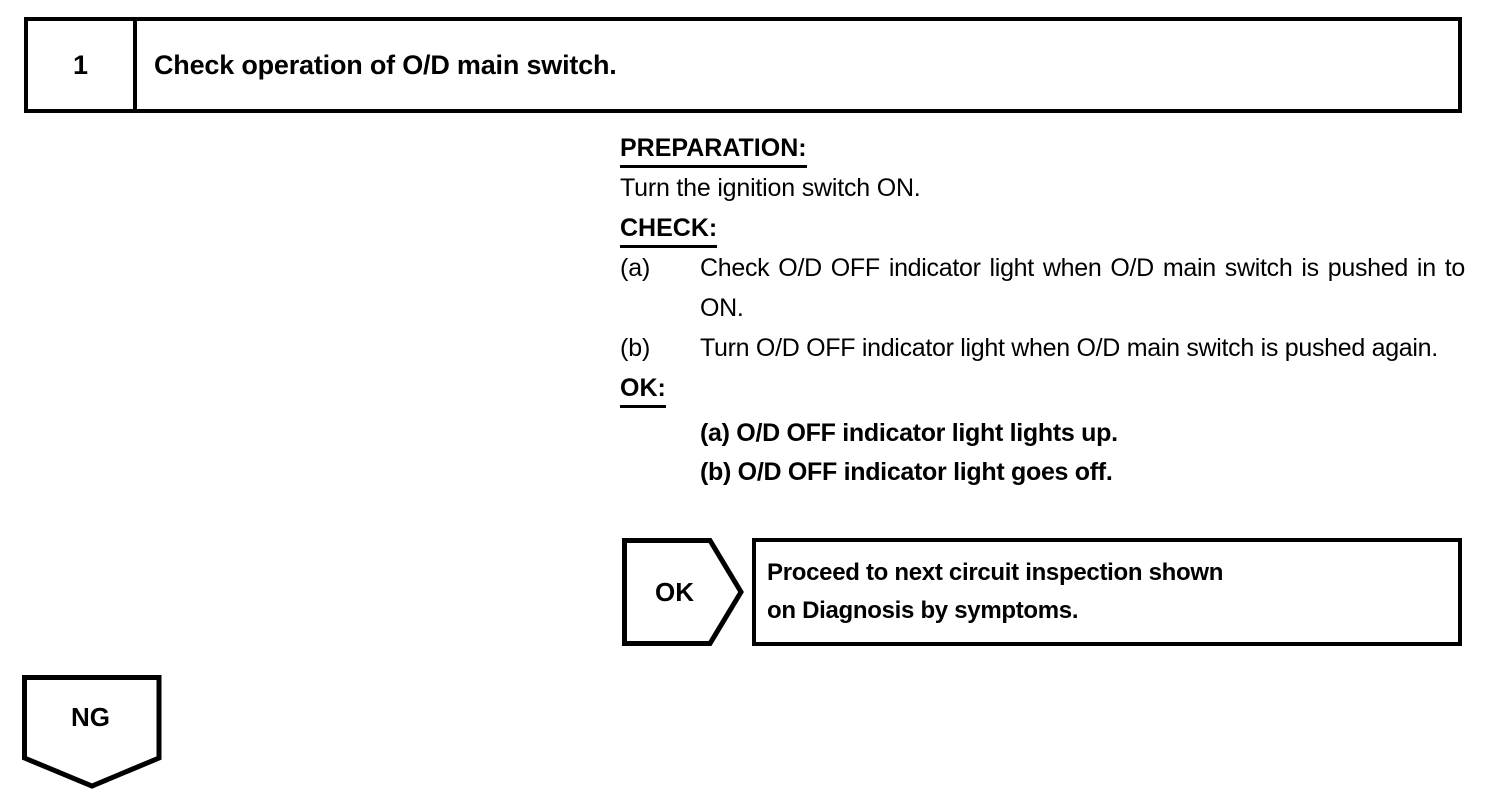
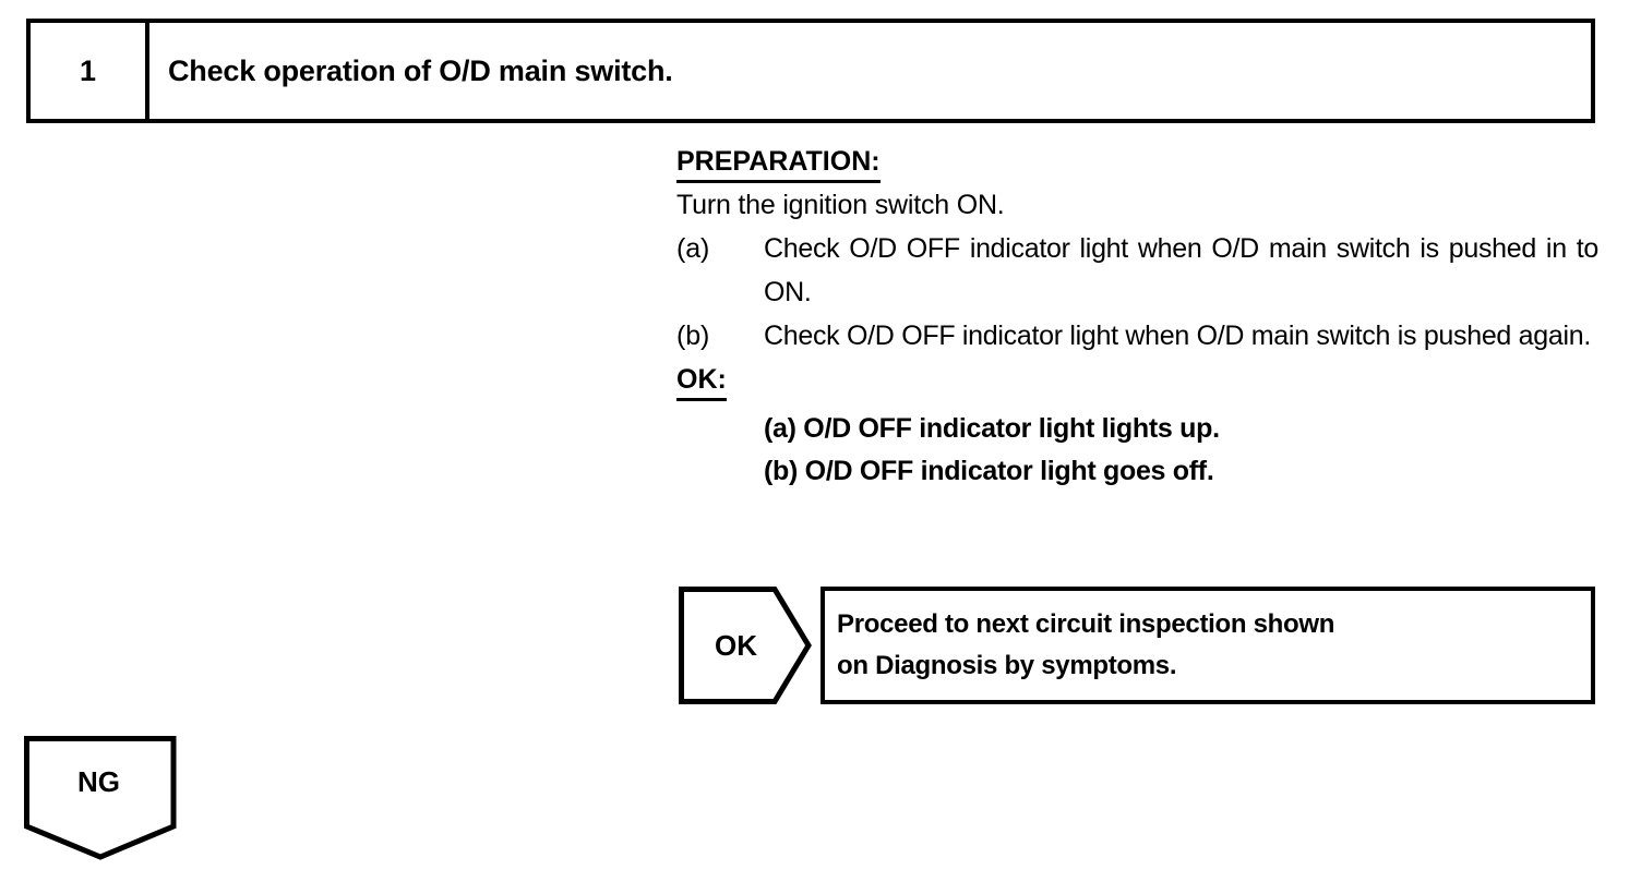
  1
  Check operation of O/D main switch.
  PREPARATION:
  Turn the ignition switch ON.
- CHECK:
  (a)
  Check O/D OFF indicator light when O/D main switch is pushed in to ON.
  (b)
- Turn O/D OFF indicator light when O/D main switch is pushed again.
+ Check O/D OFF indicator light when O/D main switch is pushed again.
  OK:
  (a) O/D OFF indicator light lights up.
  (b) O/D OFF indicator light goes off.
  OK
  Proceed to next circuit inspection shown
  on Diagnosis by symptoms.
  NG
